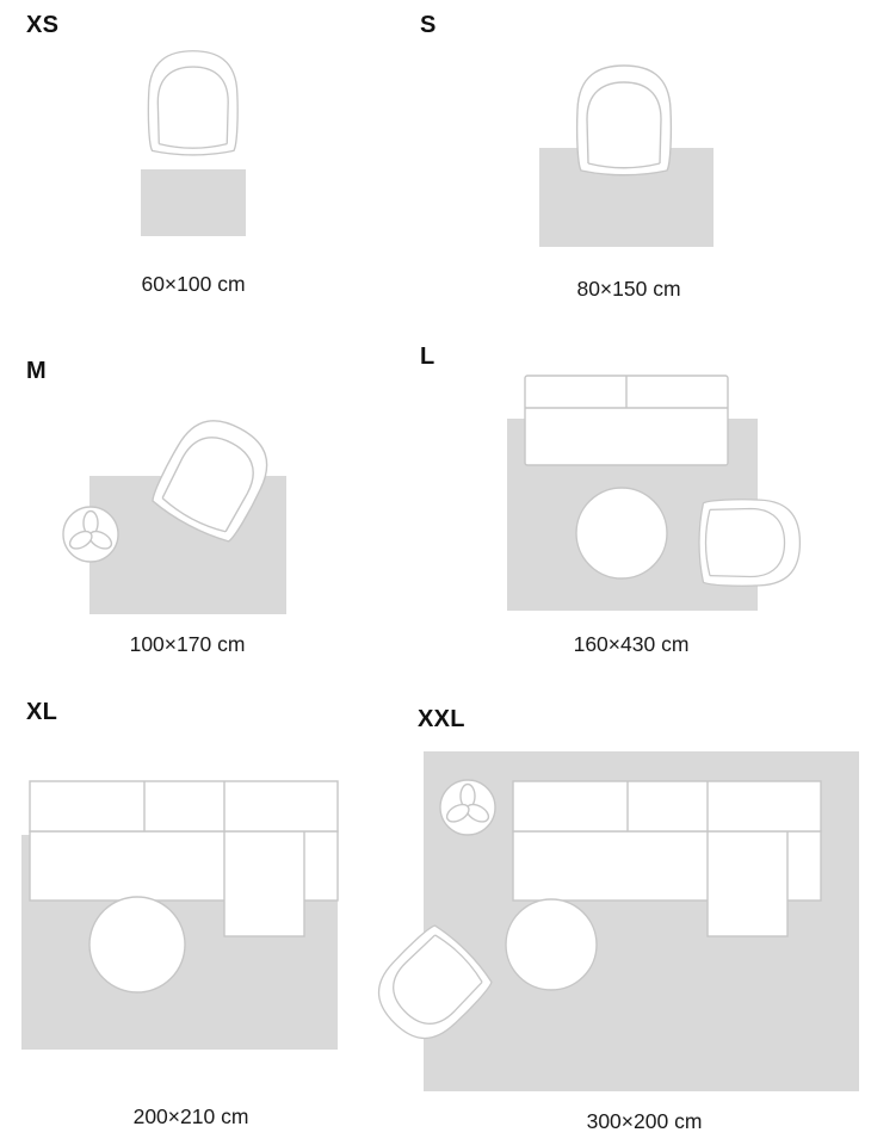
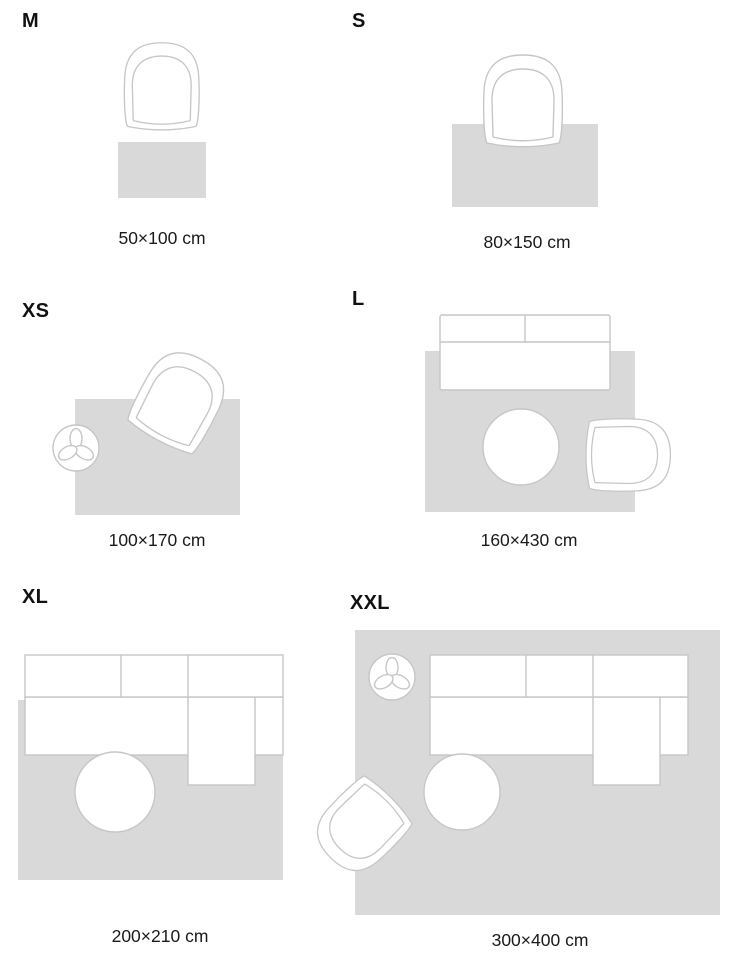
- XS
+ M
  S
- M
+ XS
  L
  XL
  XXL
- 60×100 cm
+ 50×100 cm
  80×150 cm
  100×170 cm
  160×430 cm
  200×210 cm
- 300×200 cm
+ 300×400 cm
